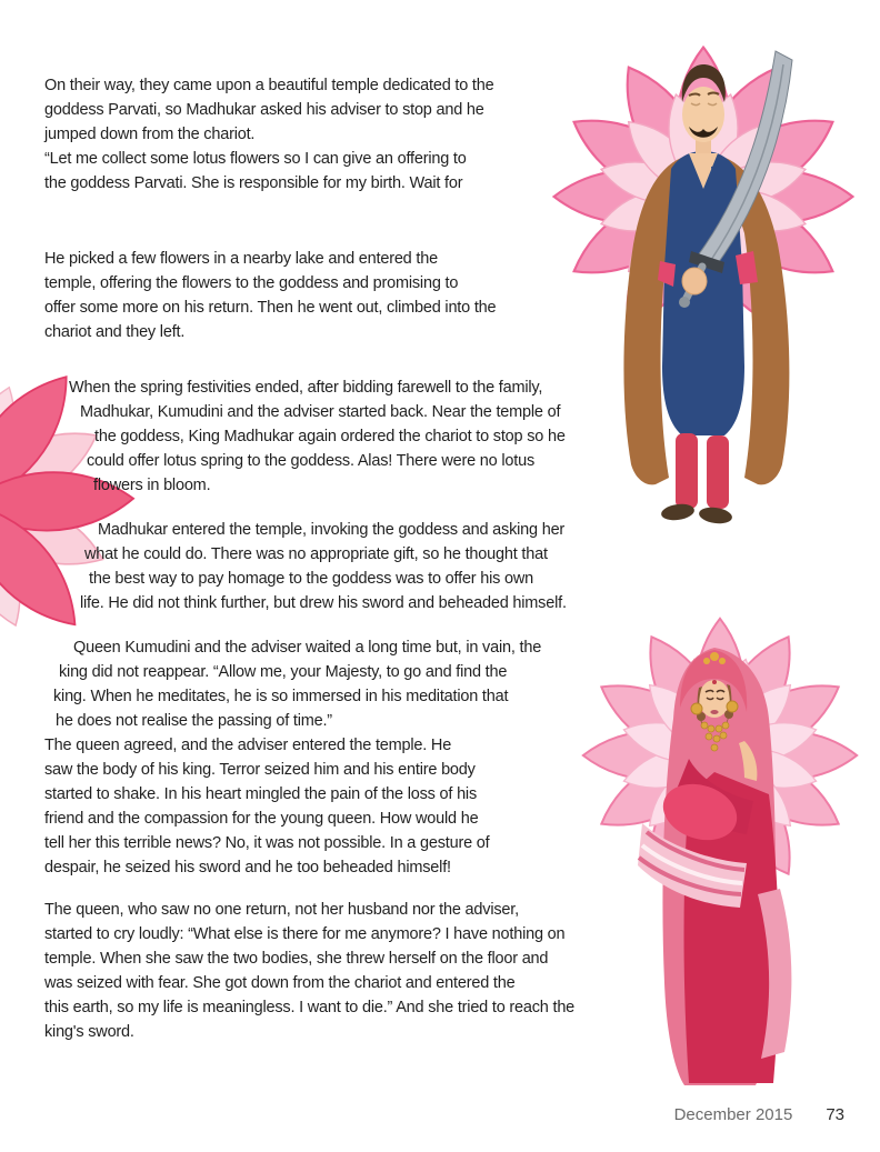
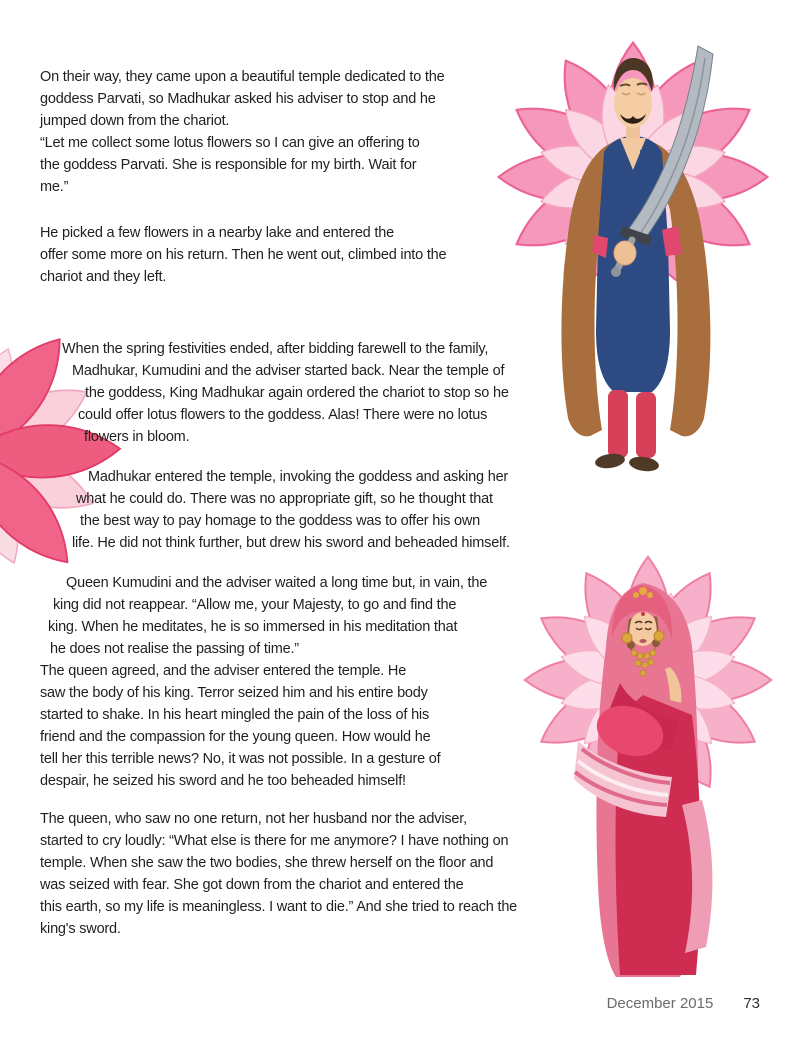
  On their way, they came upon a beautiful temple dedicated to the
  goddess Parvati, so Madhukar asked his adviser to stop and he
  jumped down from the chariot.
  “Let me collect some lotus flowers so I can give an offering to
  the goddess Parvati. She is responsible for my birth. Wait for
+ me.”
  He picked a few flowers in a nearby lake and entered the
- temple, offering the flowers to the goddess and promising to
  offer some more on his return. Then he went out, climbed into the
  chariot and they left.
  When the spring festivities ended, after bidding farewell to the family,
  Madhukar, Kumudini and the adviser started back. Near the temple of
  the goddess, King Madhukar again ordered the chariot to stop so he
- could offer lotus spring to the goddess. Alas! There were no lotus
+ could offer lotus flowers to the goddess. Alas! There were no lotus
  flowers in bloom.
  Madhukar entered the temple, invoking the goddess and asking her
  what he could do. There was no appropriate gift, so he thought that
  the best way to pay homage to the goddess was to offer his own
  life. He did not think further, but drew his sword and beheaded himself.
  Queen Kumudini and the adviser waited a long time but, in vain, the
  king did not reappear. “Allow me, your Majesty, to go and find the
  king. When he meditates, he is so immersed in his meditation that
  he does not realise the passing of time.”
  The queen agreed, and the adviser entered the temple. He
  saw the body of his king. Terror seized him and his entire body
  started to shake. In his heart mingled the pain of the loss of his
  friend and the compassion for the young queen. How would he
  tell her this terrible news? No, it was not possible. In a gesture of
  despair, he seized his sword and he too beheaded himself!
  The queen, who saw no one return, not her husband nor the adviser,
  started to cry loudly: “What else is there for me anymore? I have nothing on
  temple. When she saw the two bodies, she threw herself on the floor and
  was seized with fear. She got down from the chariot and entered the
  this earth, so my life is meaningless. I want to die.” And she tried to reach the
  king's sword.
  December 2015
  73
